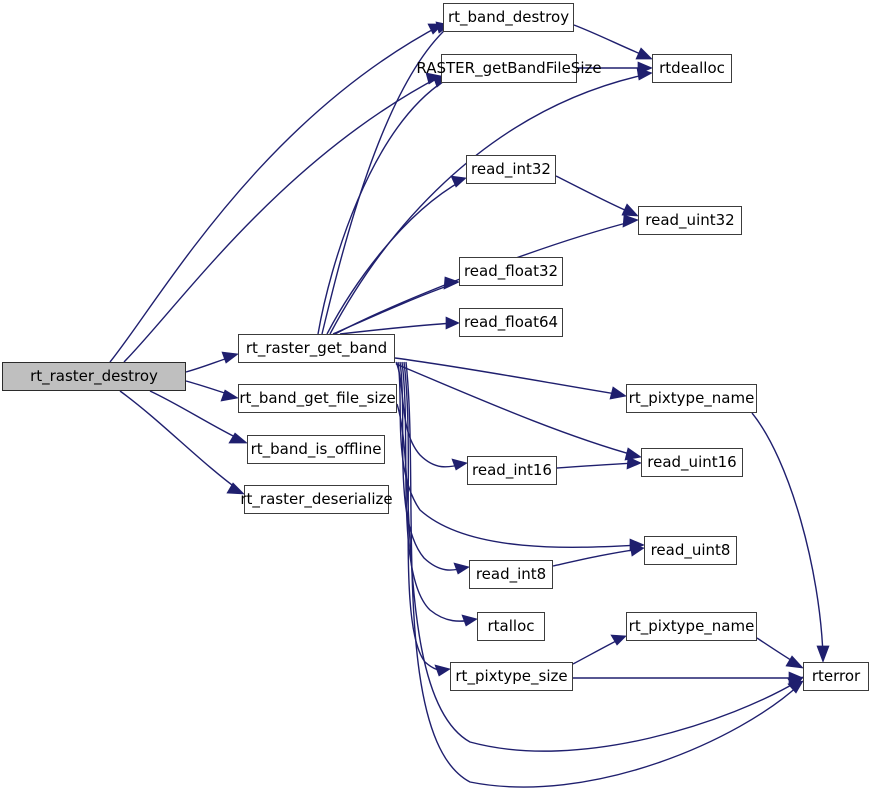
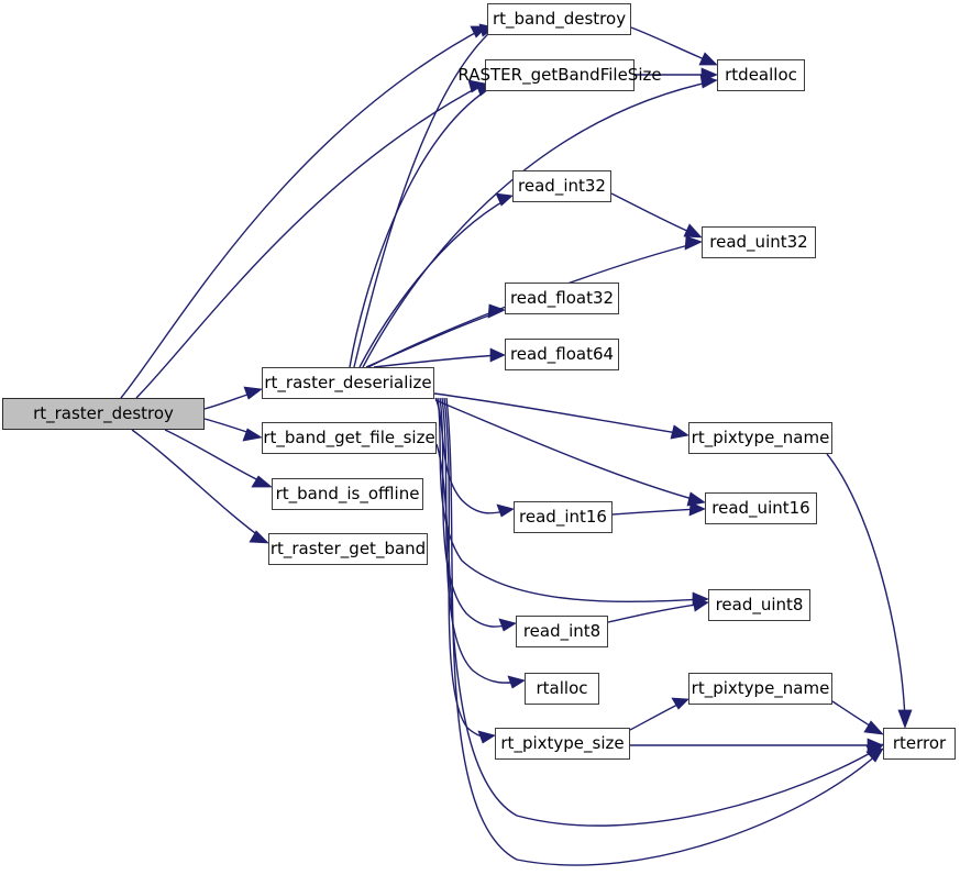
  rt_raster_destroy
- rt_raster_get_band
+ rt_raster_deserialize
  rt_band_get_file_size
  rt_band_is_offline
- rt_raster_deserialize
+ rt_raster_get_band
  rt_band_destroy
  RASTER_getBandFileSize
  rtdealloc
  read_int32
  read_uint32
  read_float32
  read_float64
  rt_pixtype_name
  read_uint16
  read_int16
  read_uint8
  read_int8
  rtalloc
  rt_pixtype_name
  rt_pixtype_size
  rterror
